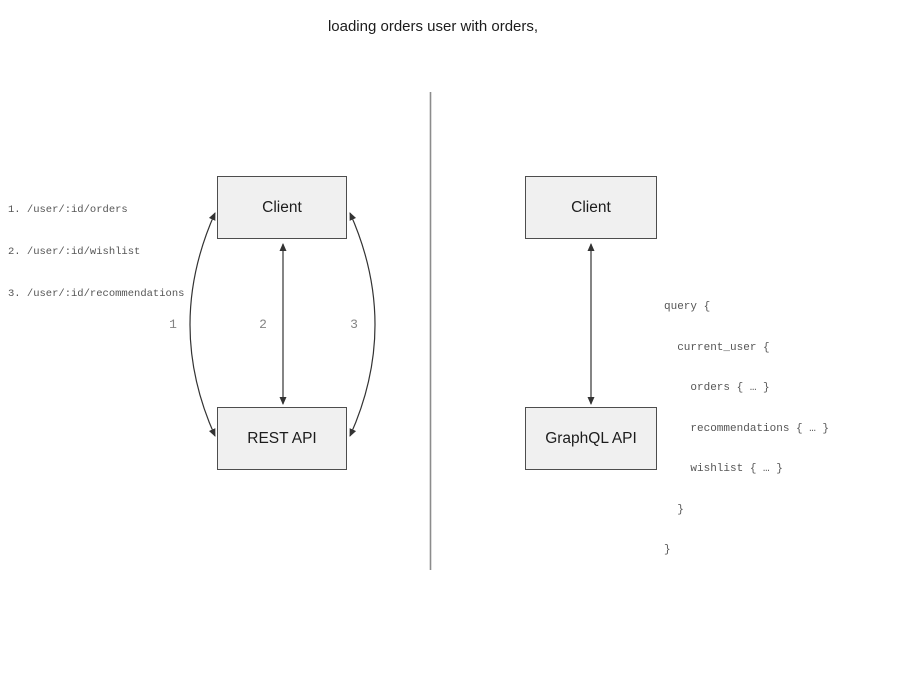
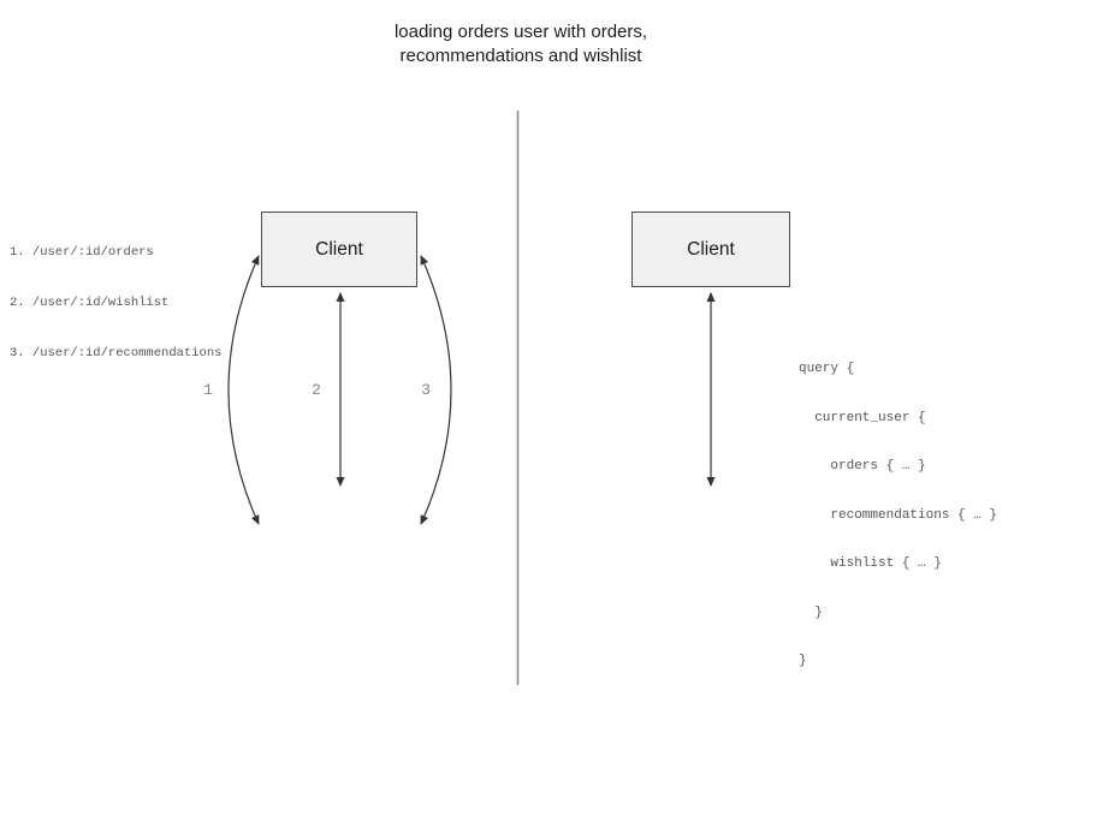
  loading orders user with orders,
+ recommendations and wishlist
  1. /user/:id/orders
  2. /user/:id/wishlist
  3. /user/:id/recommendations
  Client
- REST API
  1
  2
  3
  Client
- GraphQL API
  query {
  current_user {
  orders { … }
  recommendations { … }
  wishlist { … }
  }
  }
